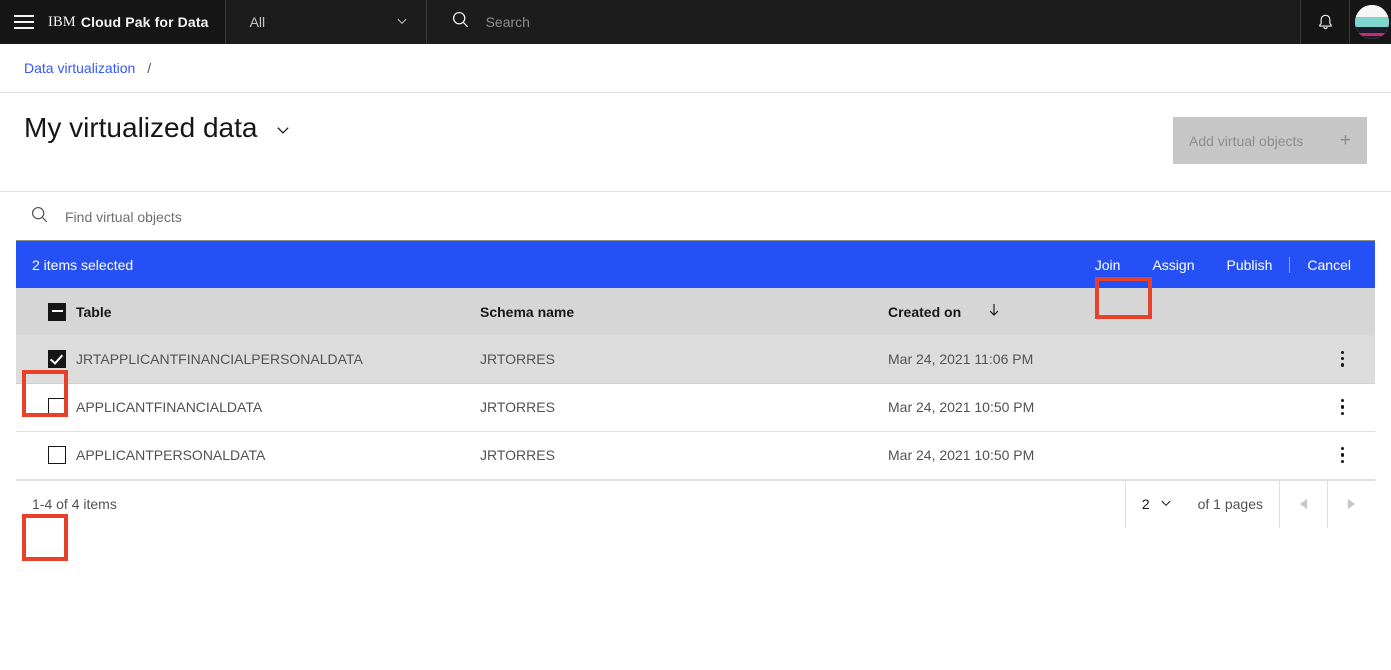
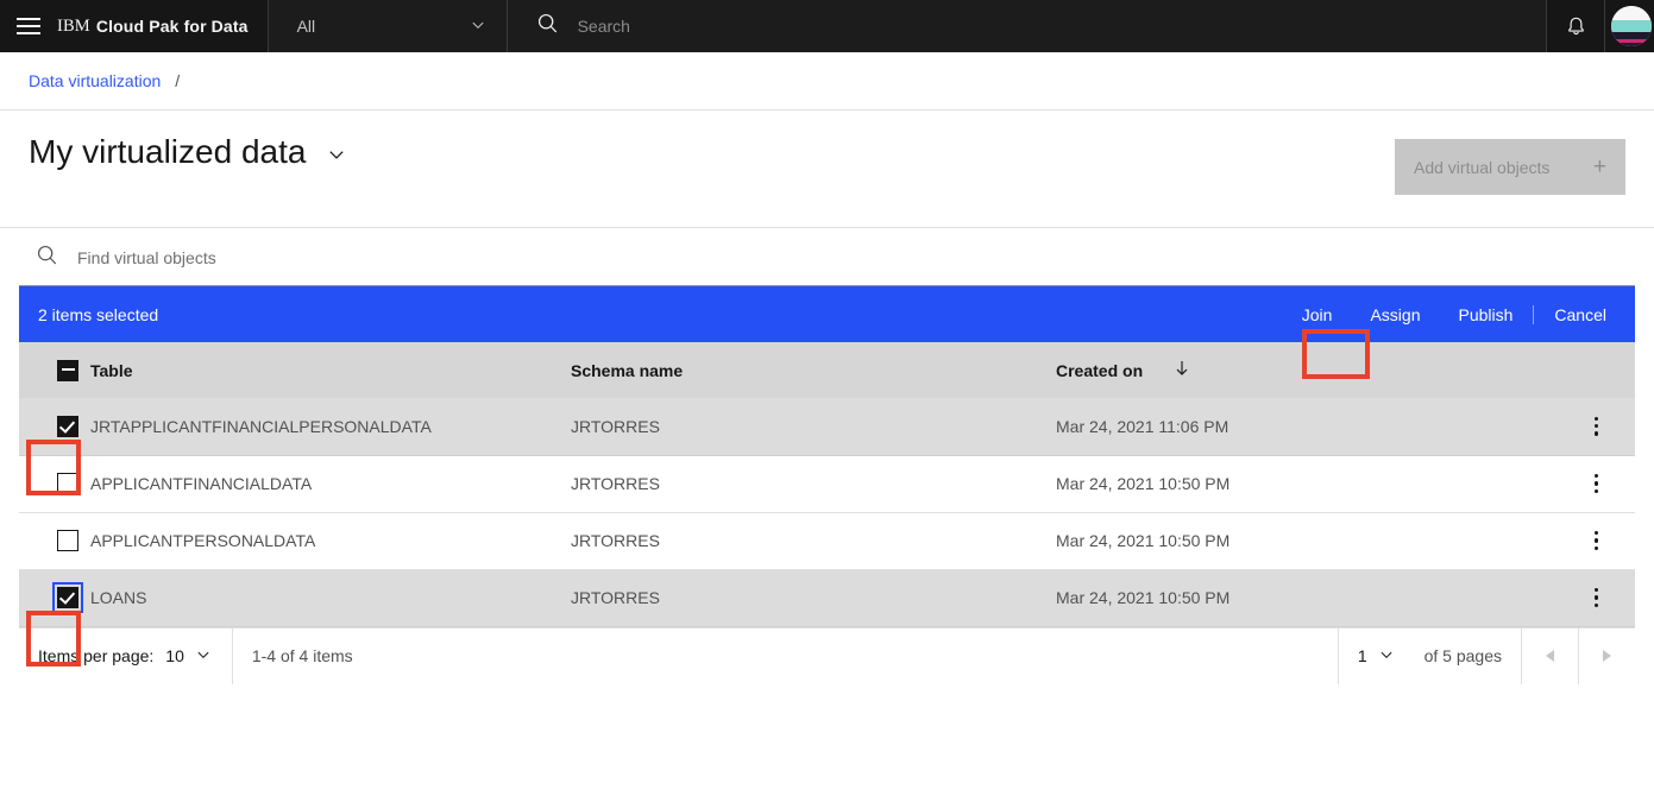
  IBM
  Cloud Pak for Data
  All
  Search
  Data virtualization
  /
  My virtualized data
  Add virtual objects
  +
  Find virtual objects
  2 items selected
  Join
  Assign
  Publish
  Cancel
  	Table	Schema name	Created on
  	JRTAPPLICANTFINANCIALPERSONALDATA	JRTORRES	Mar 24, 2021 11:06 PM
  	APPLICANTFINANCIALDATA	JRTORRES	Mar 24, 2021 10:50 PM
  	APPLICANTPERSONALDATA	JRTORRES	Mar 24, 2021 10:50 PM
+ 	LOANS	JRTORRES	Mar 24, 2021 10:50 PM
+ Items per page:
+ 10
  1-4 of 4 items
- 2
+ 1
- of 1 pages
+ of 5 pages
